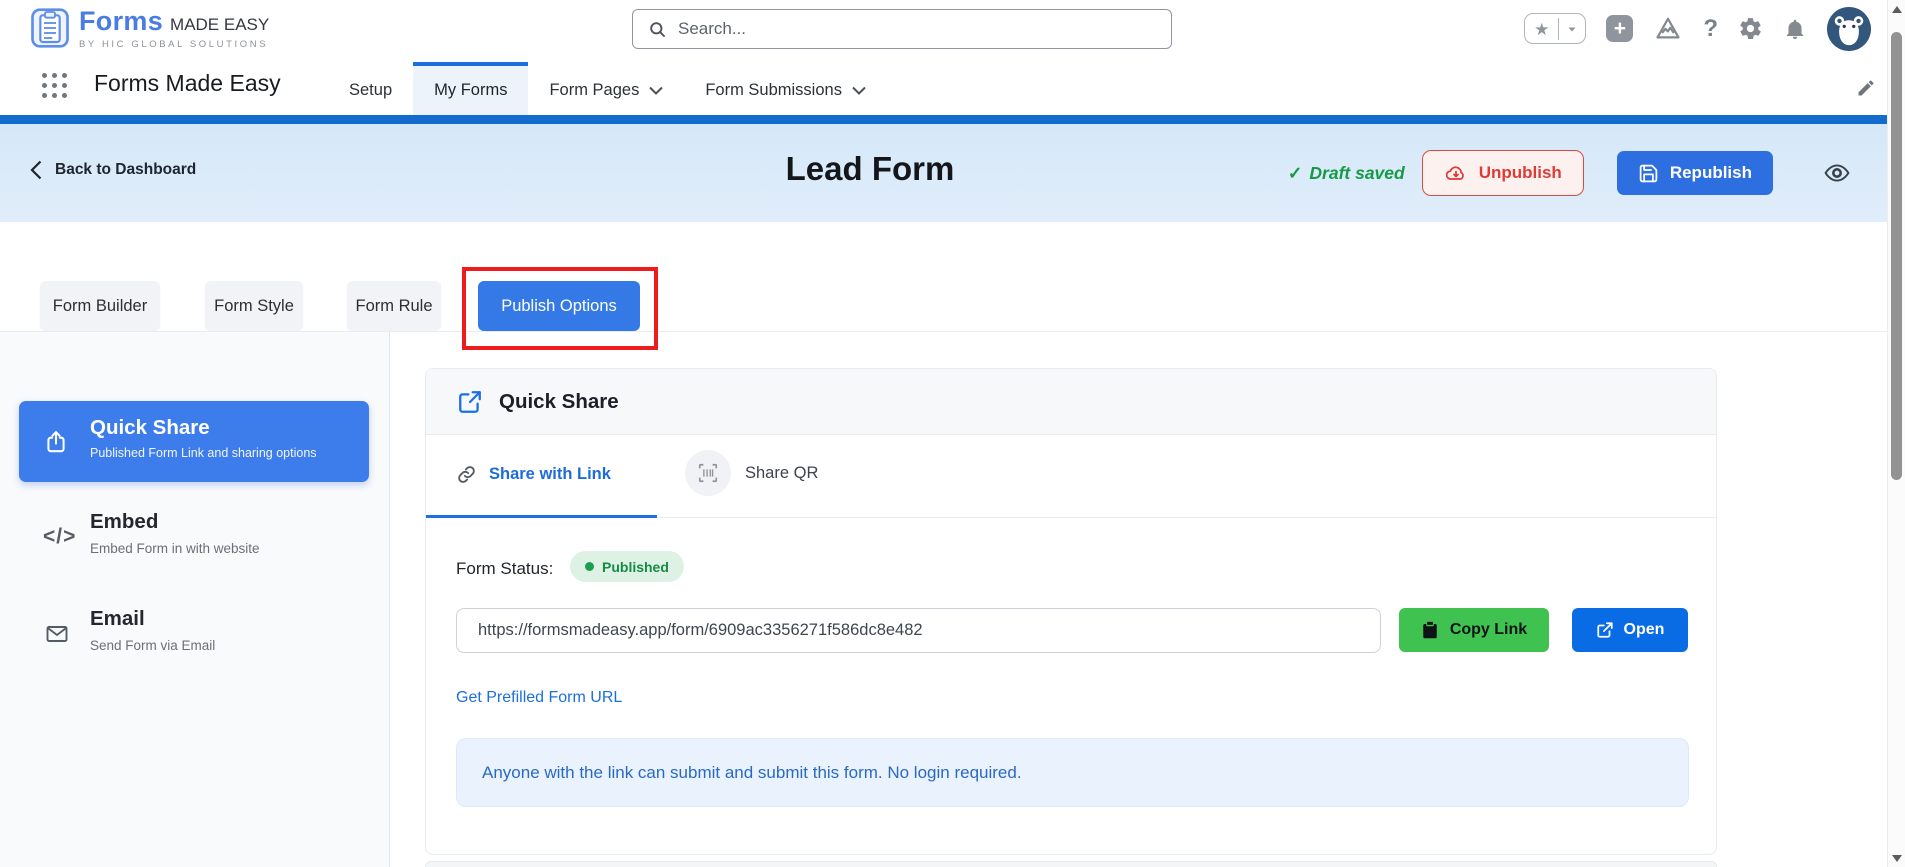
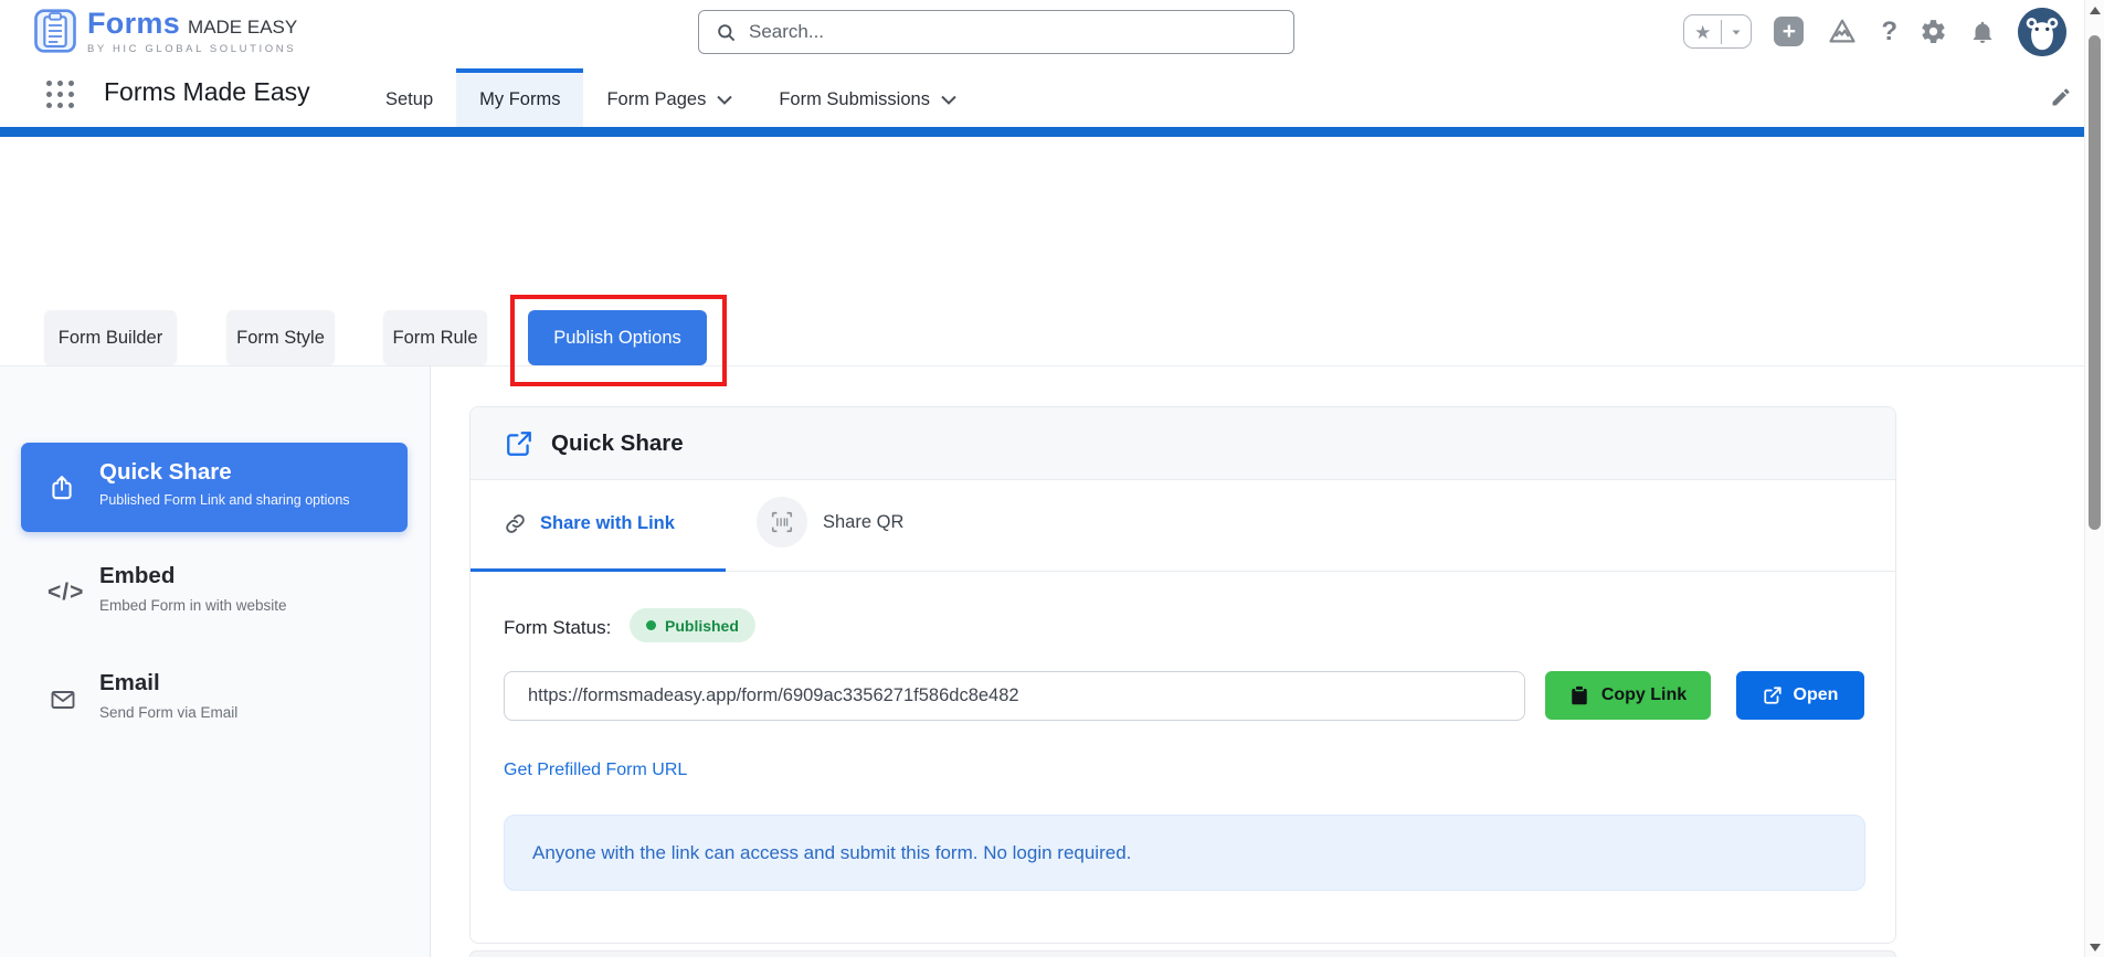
  Forms
  MADE EASY
  BY HIC GLOBAL SOLUTIONS
  Search...
  ★
  +
  ?
  Forms Made Easy
  Setup
  My Forms
  Form Pages
  Form Submissions
- Back to Dashboard
- Lead Form
- ✓
- Draft saved
- Unpublish
- Republish
  Form Builder
  Form Style
  Form Rule
  Publish Options
  Quick Share
  Published Form Link and sharing options
  </>
  Embed
  Embed Form in with website
  Email
  Send Form via Email
  Quick Share
  Share with Link
  Share QR
  Form Status:
  Published
  https://formsmadeasy.app/form/6909ac3356271f586dc8e482
  Copy Link
  Open
  Get Prefilled Form URL
- Anyone with the link can submit and submit this form. No login required.
+ Anyone with the link can access and submit this form. No login required.
